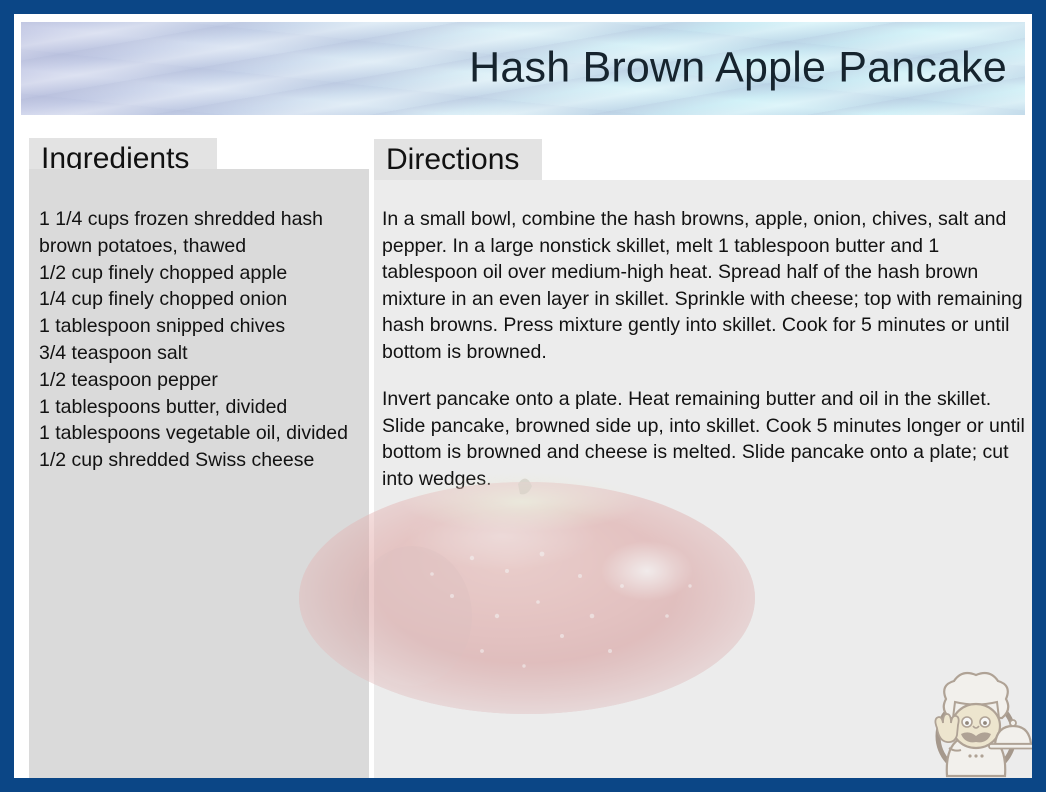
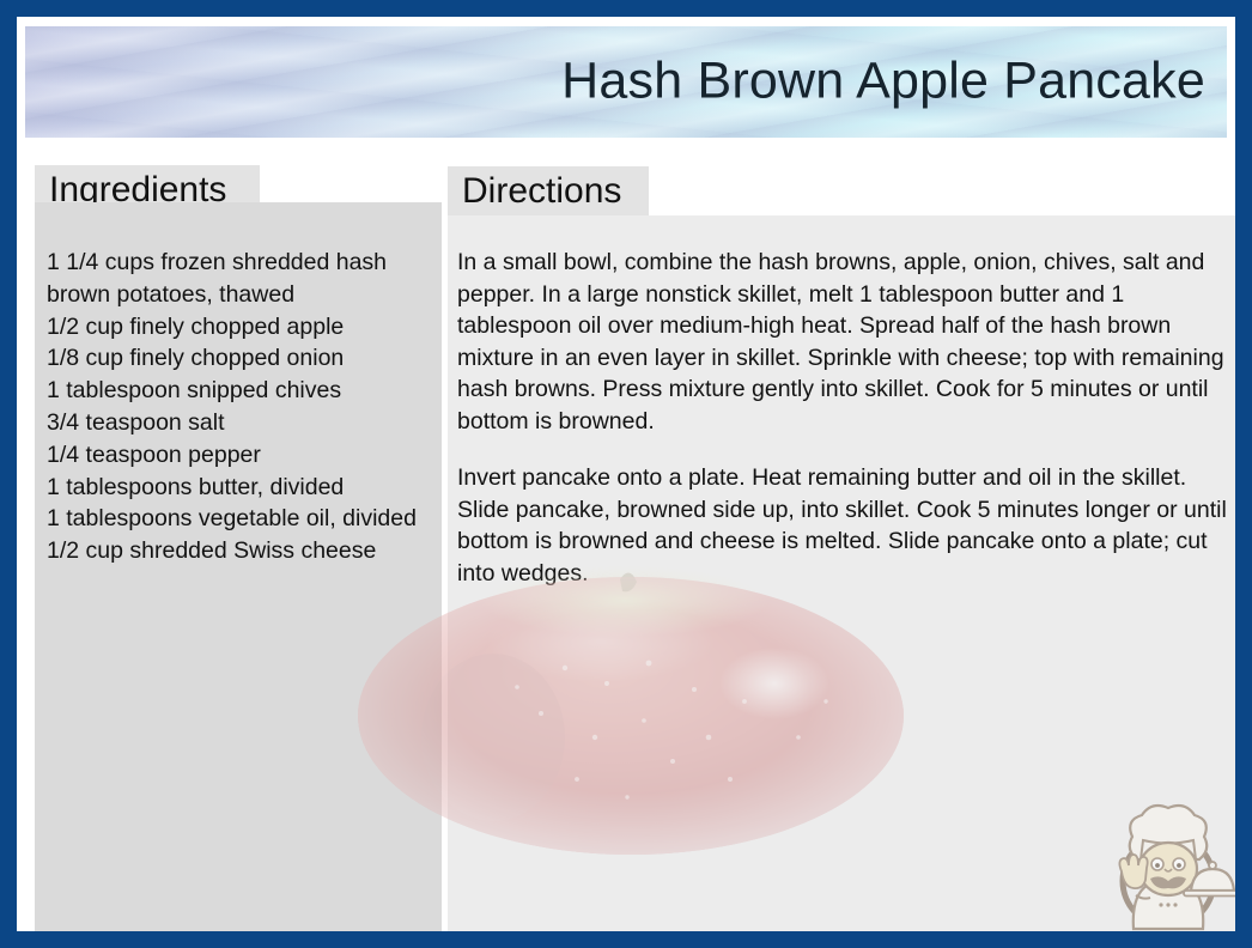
  Hash Brown Apple Pancake
  Ingredients
  Directions
  1 1/4 cups frozen shredded hash brown potatoes, thawed
  1/2 cup finely chopped apple
- 1/4 cup finely chopped onion
+ 1/8 cup finely chopped onion
  1 tablespoon snipped chives
  3/4 teaspoon salt
- 1/2 teaspoon pepper
+ 1/4 teaspoon pepper
  1 tablespoons butter, divided
  1 tablespoons vegetable oil, divided
  1/2 cup shredded Swiss cheese
  In a small bowl, combine the hash browns, apple, onion, chives, salt and pepper. In a large nonstick skillet, melt 1 tablespoon butter and 1 tablespoon oil over medium-high heat. Spread half of the hash brown mixture in an even layer in skillet. Sprinkle with cheese; top with remaining hash browns. Press mixture gently into skillet. Cook for 5 minutes or until bottom is browned.
  Invert pancake onto a plate. Heat remaining butter and oil in the skillet. Slide pancake, browned side up, into skillet. Cook 5 minutes longer or until bottom is browned and cheese is melted. Slide pancake onto a plate; cut into wedges.
